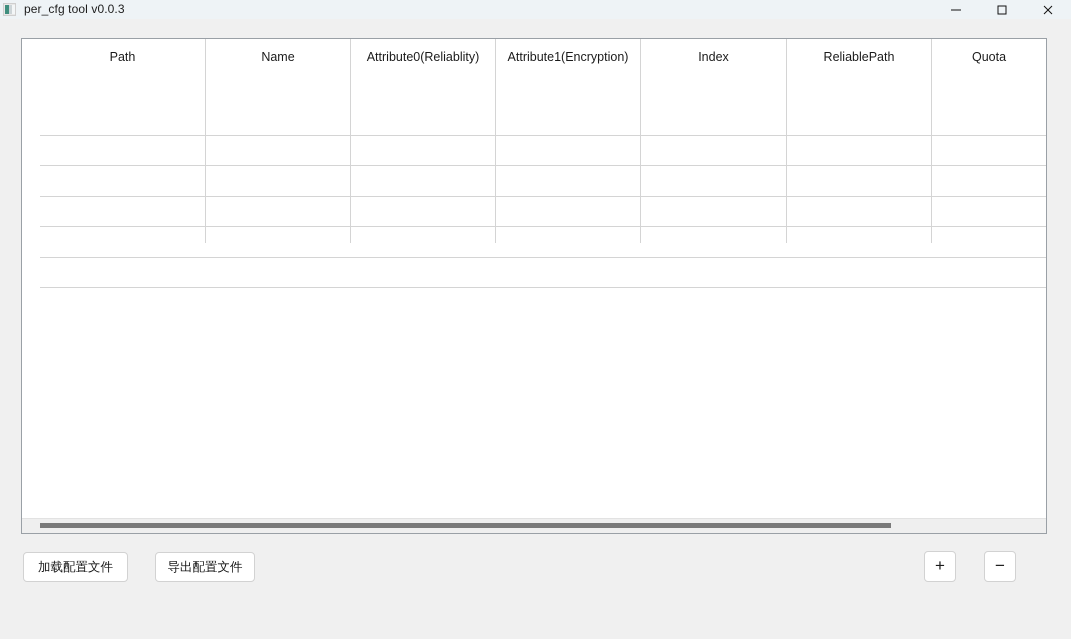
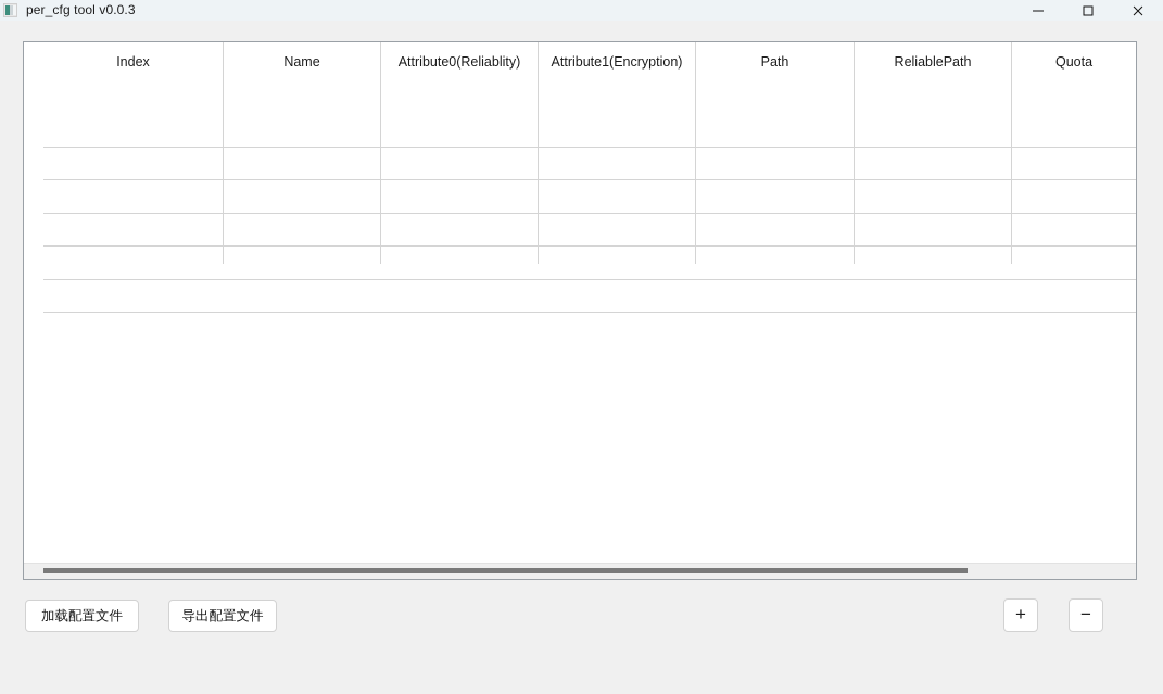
  per_cfg tool v0.0.3
- Path
+ Index
  Name
  Attribute0(Reliablity)
  Attribute1(Encryption)
- Index
+ Path
  ReliablePath
  Quota
  加载配置文件
  导出配置文件
  +
  −
